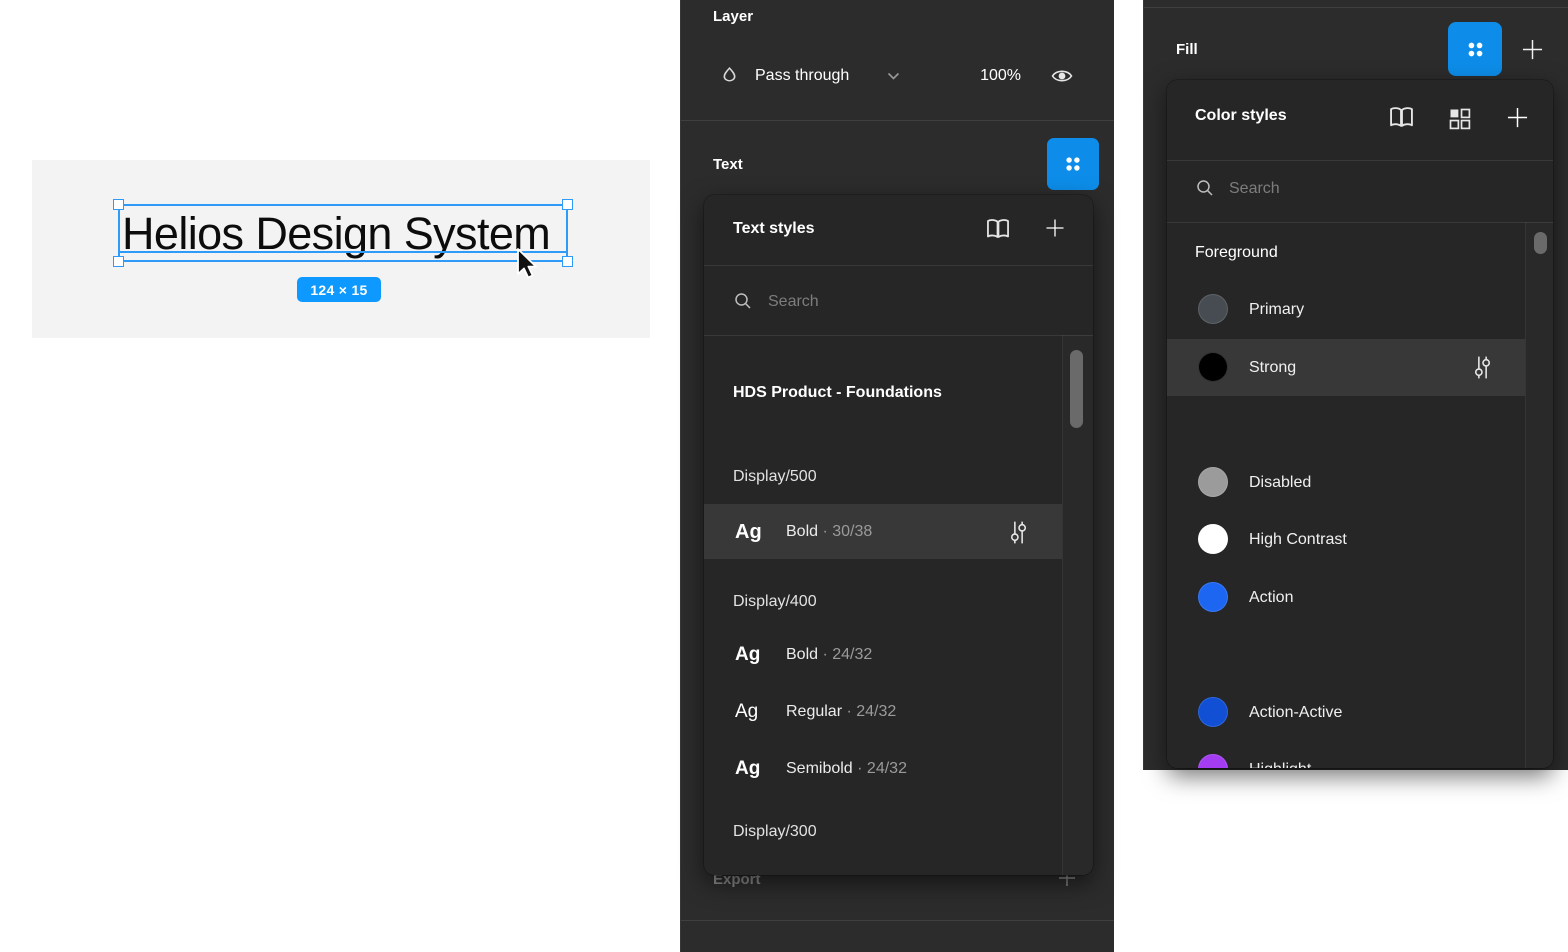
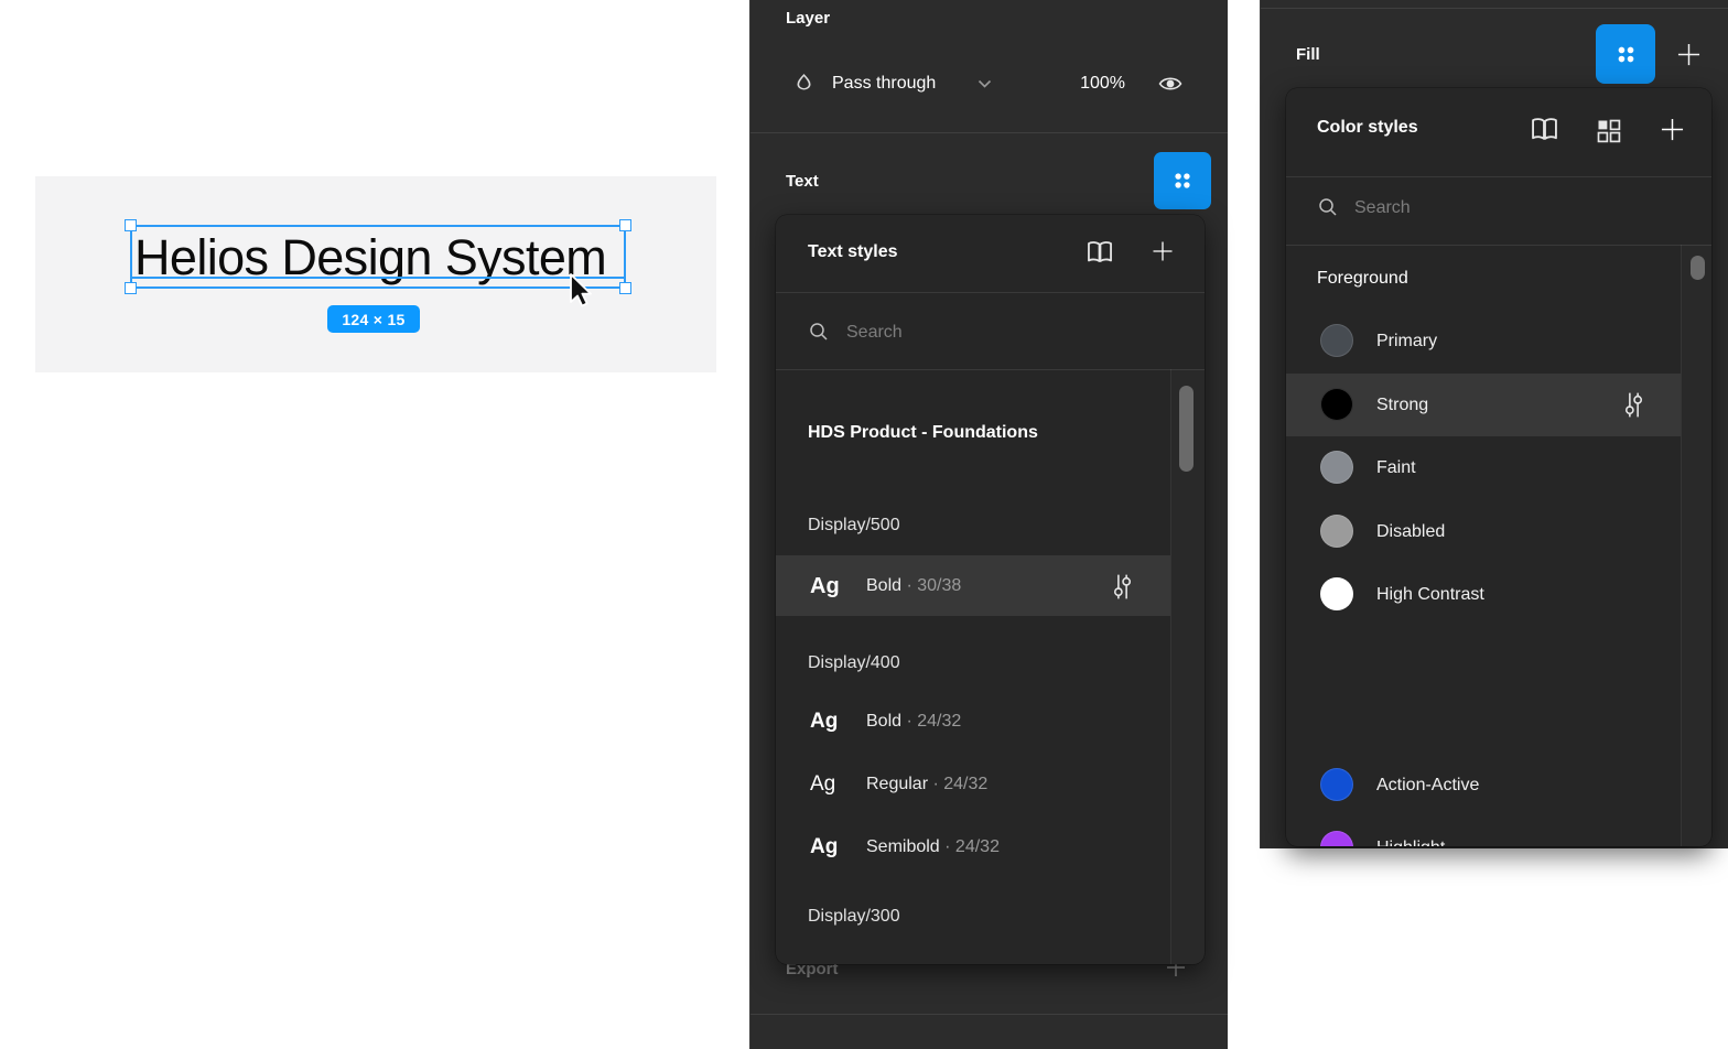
  Helios Design System
  124 × 15
  Layer
  Pass through
  100%
  Text
  Export
  Text styles
  Search
  HDS Product - Foundations
  Display/500
  Ag
  Bold · 30/38
  Display/400
  Ag
  Bold · 24/32
  Ag
  Regular · 24/32
  Ag
  Semibold · 24/32
  Display/300
  Fill
  Color styles
  Search
  Foreground
  Primary
  Strong
+ Faint
  Disabled
  High Contrast
- Action
  Action-Active
